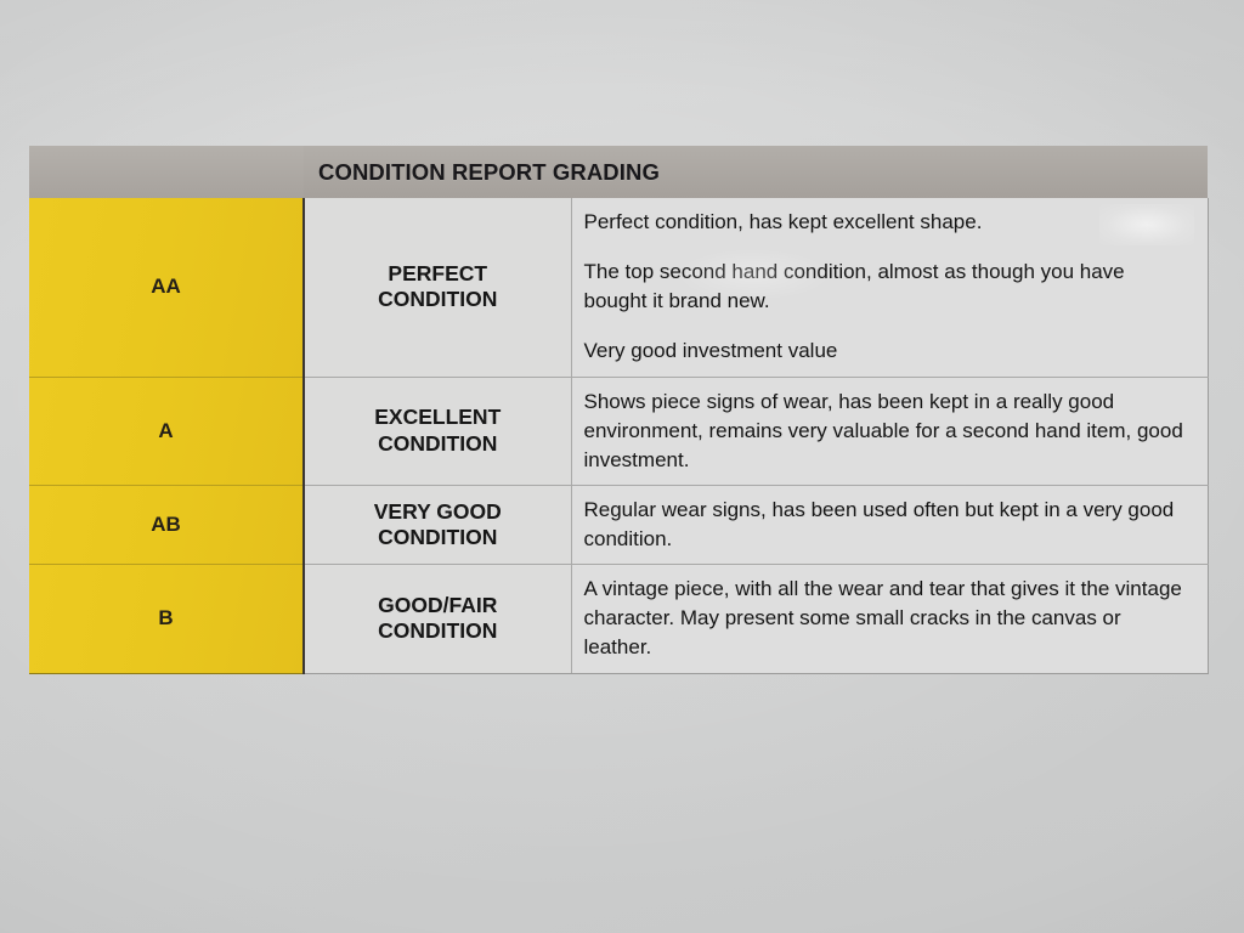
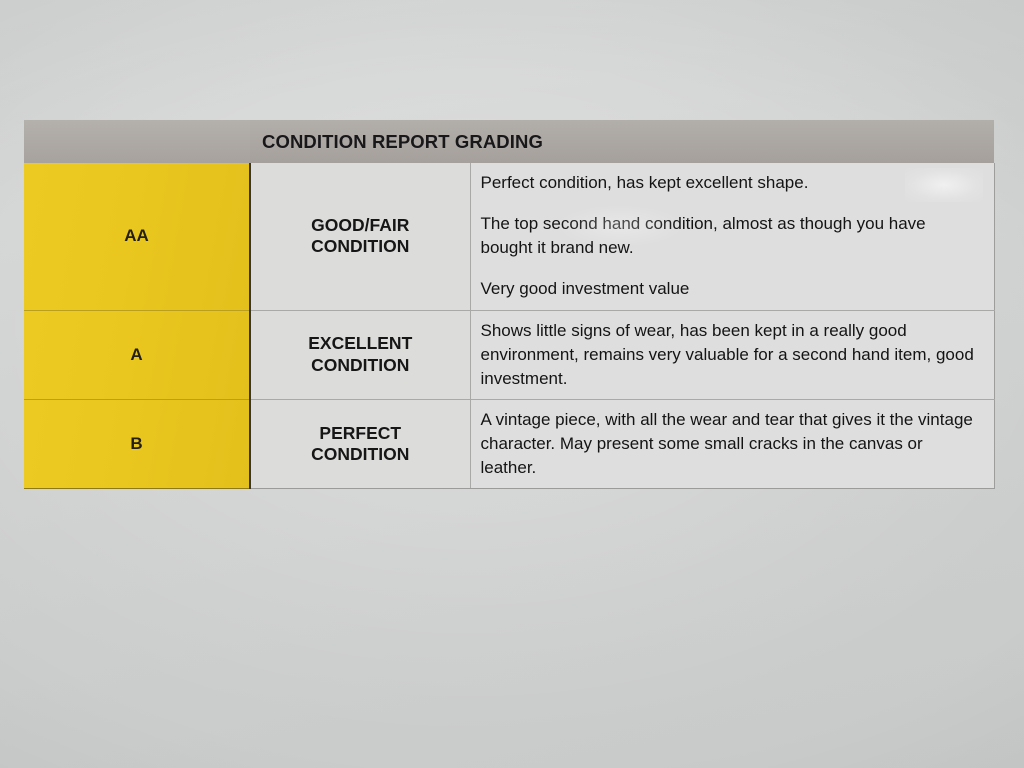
  	CONDITION REPORT GRADING
- AA	PERFECT CONDITION	Perfect condition, has kept excellent shape. The top seition, almost as though you have bought it brand new. Very good investment value
+ AA	GOOD/FAIR CONDITION	Perfect condition, has kept excellent shape. The top seition, almost as though you have bought it brand new. Very good investment value
- A	EXCELLENT CONDITION	Shows piece signs of wear, has been kept in a really good environment, remains very valuable for a second hand item, good investment.
+ A	EXCELLENT CONDITION	Shows little signs of wear, has been kept in a really good environment, remains very valuable for a second hand item, good investment.
- AB	VERY GOOD CONDITION	Regular wear signs, has been used often but kept in a very good condition.
- B	GOOD/FAIR CONDITION	A vintage piece, with all the wear and tear that gives it the vintage character. May present some small cracks in the canvas or leather.
+ B	PERFECT CONDITION	A vintage piece, with all the wear and tear that gives it the vintage character. May present some small cracks in the canvas or leather.
